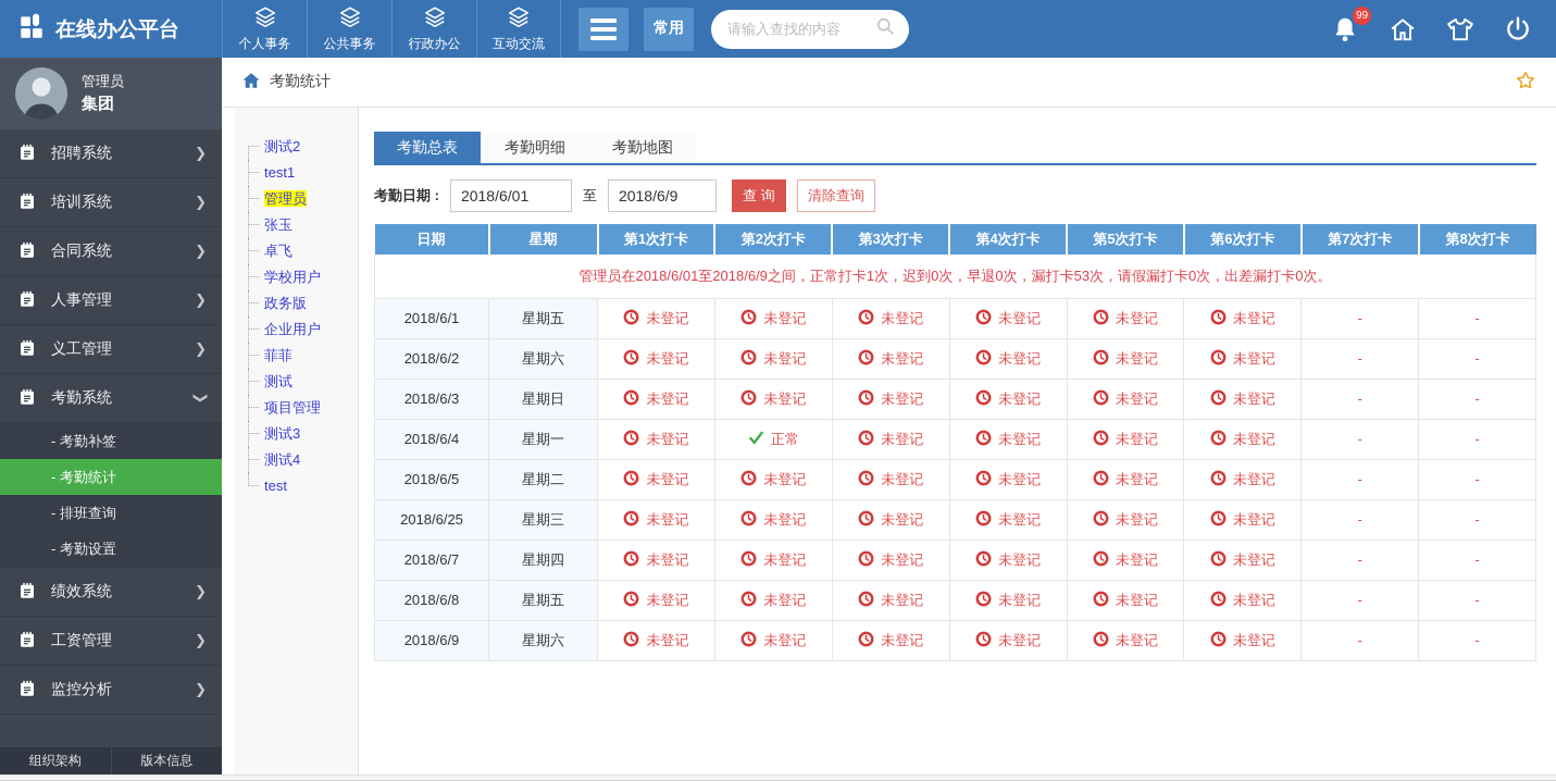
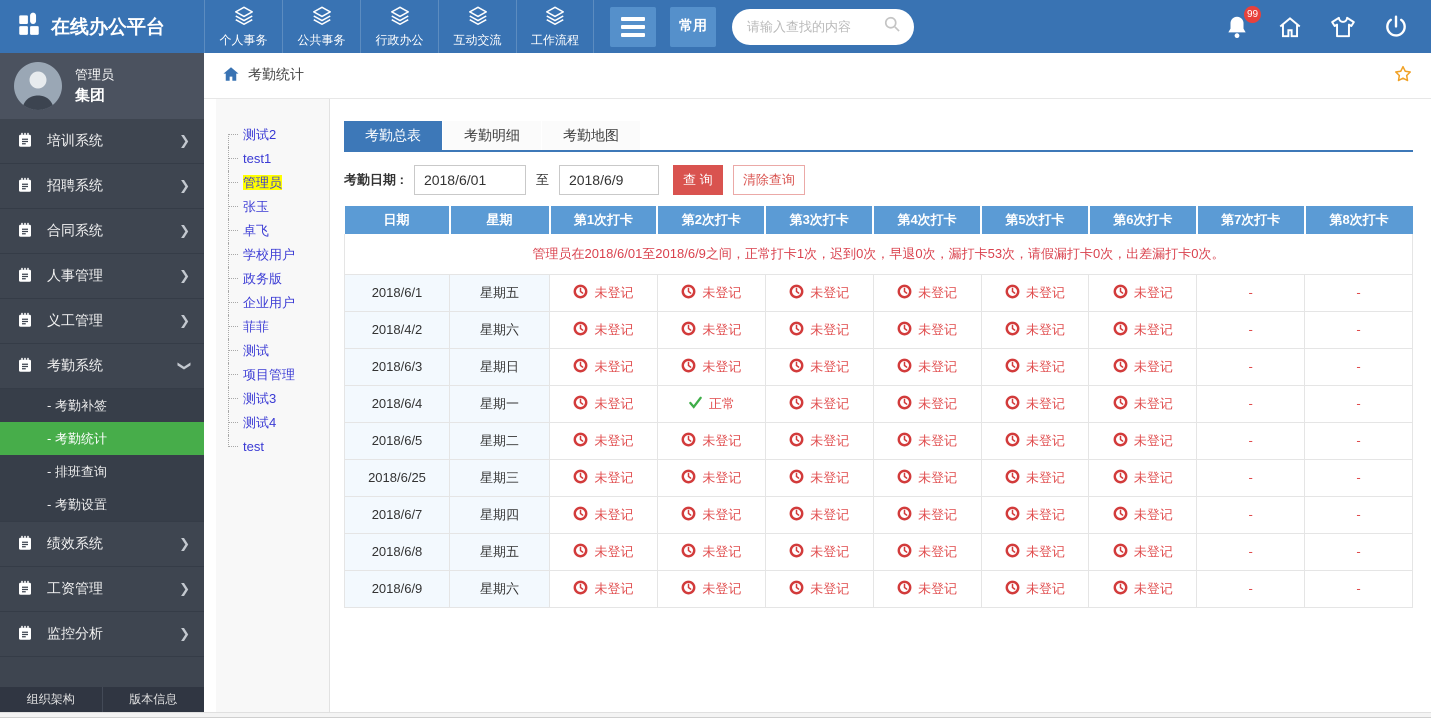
  在线办公平台
  个人事务
  公共事务
  行政办公
  互动交流
+ 工作流程
  常用
  请输入查找的内容
  99
  管理员
  集团
- 招聘系统
+ 培训系统
  ❯
- 培训系统
+ 招聘系统
  ❯
  合同系统
  ❯
  人事管理
  ❯
  义工管理
  ❯
  考勤系统
  - 考勤补签
  - 考勤统计
  - 排班查询
  - 考勤设置
  绩效系统
  ❯
  工资管理
  ❯
  监控分析
  ❯
  组织架构
  版本信息
  考勤统计
  测试2
  test1
  管理员
  张玉
  卓飞
  学校用户
  政务版
  企业用户
  菲菲
  测试
  项目管理
  测试3
  测试4
  test
  考勤总表
  考勤明细
  考勤地图
  考勤日期 :
  2018/6/01
  至
  2018/6/9
  查 询
  清除查询
  日期	星期	第1次打卡	第2次打卡	第3次打卡	第4次打卡	第5次打卡	第6次打卡	第7次打卡	第8次打卡
  管理员在2018/6/01至2018/6/9之间，正常打卡1次，迟到0次，早退0次，漏打卡53次，请假漏打卡0次，出差漏打卡0次。
  2018/6/1	星期五	未登记	未登记	未登记	未登记	未登记	未登记	-	-
- 2018/6/2	星期六	未登记	未登记	未登记	未登记	未登记	未登记	-	-
+ 2018/4/2	星期六	未登记	未登记	未登记	未登记	未登记	未登记	-	-
  2018/6/3	星期日	未登记	未登记	未登记	未登记	未登记	未登记	-	-
  2018/6/4	星期一	未登记	正常	未登记	未登记	未登记	未登记	-	-
  2018/6/5	星期二	未登记	未登记	未登记	未登记	未登记	未登记	-	-
  2018/6/25	星期三	未登记	未登记	未登记	未登记	未登记	未登记	-	-
  2018/6/7	星期四	未登记	未登记	未登记	未登记	未登记	未登记	-	-
  2018/6/8	星期五	未登记	未登记	未登记	未登记	未登记	未登记	-	-
  2018/6/9	星期六	未登记	未登记	未登记	未登记	未登记	未登记	-	-
